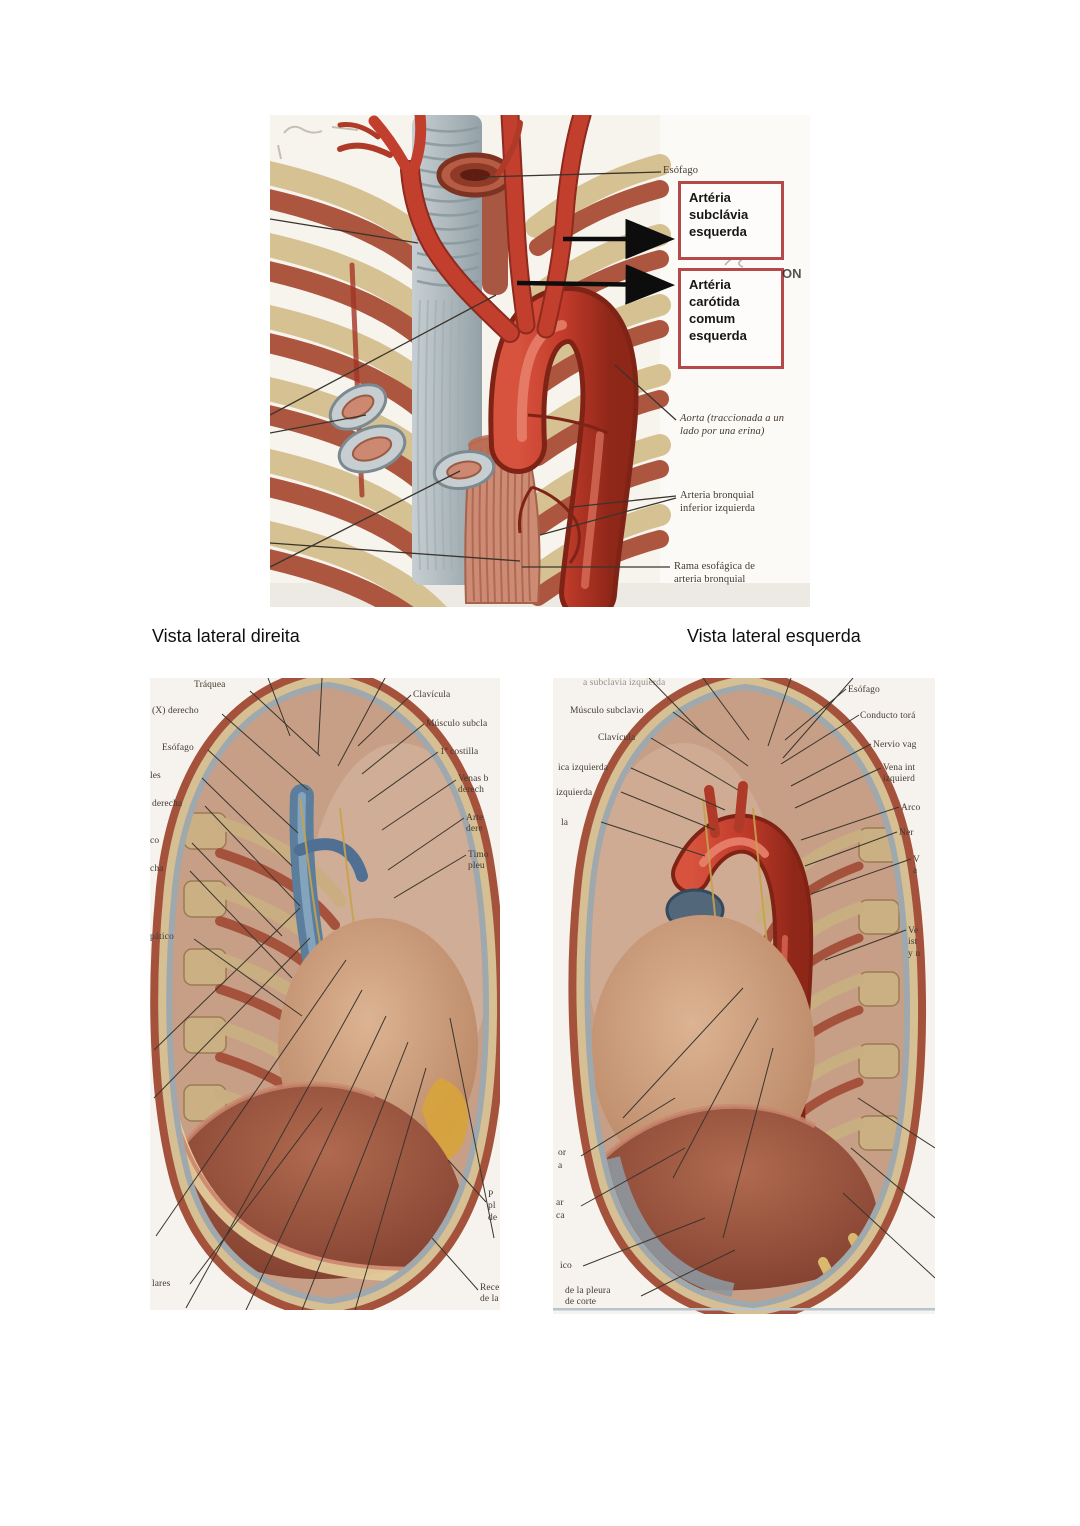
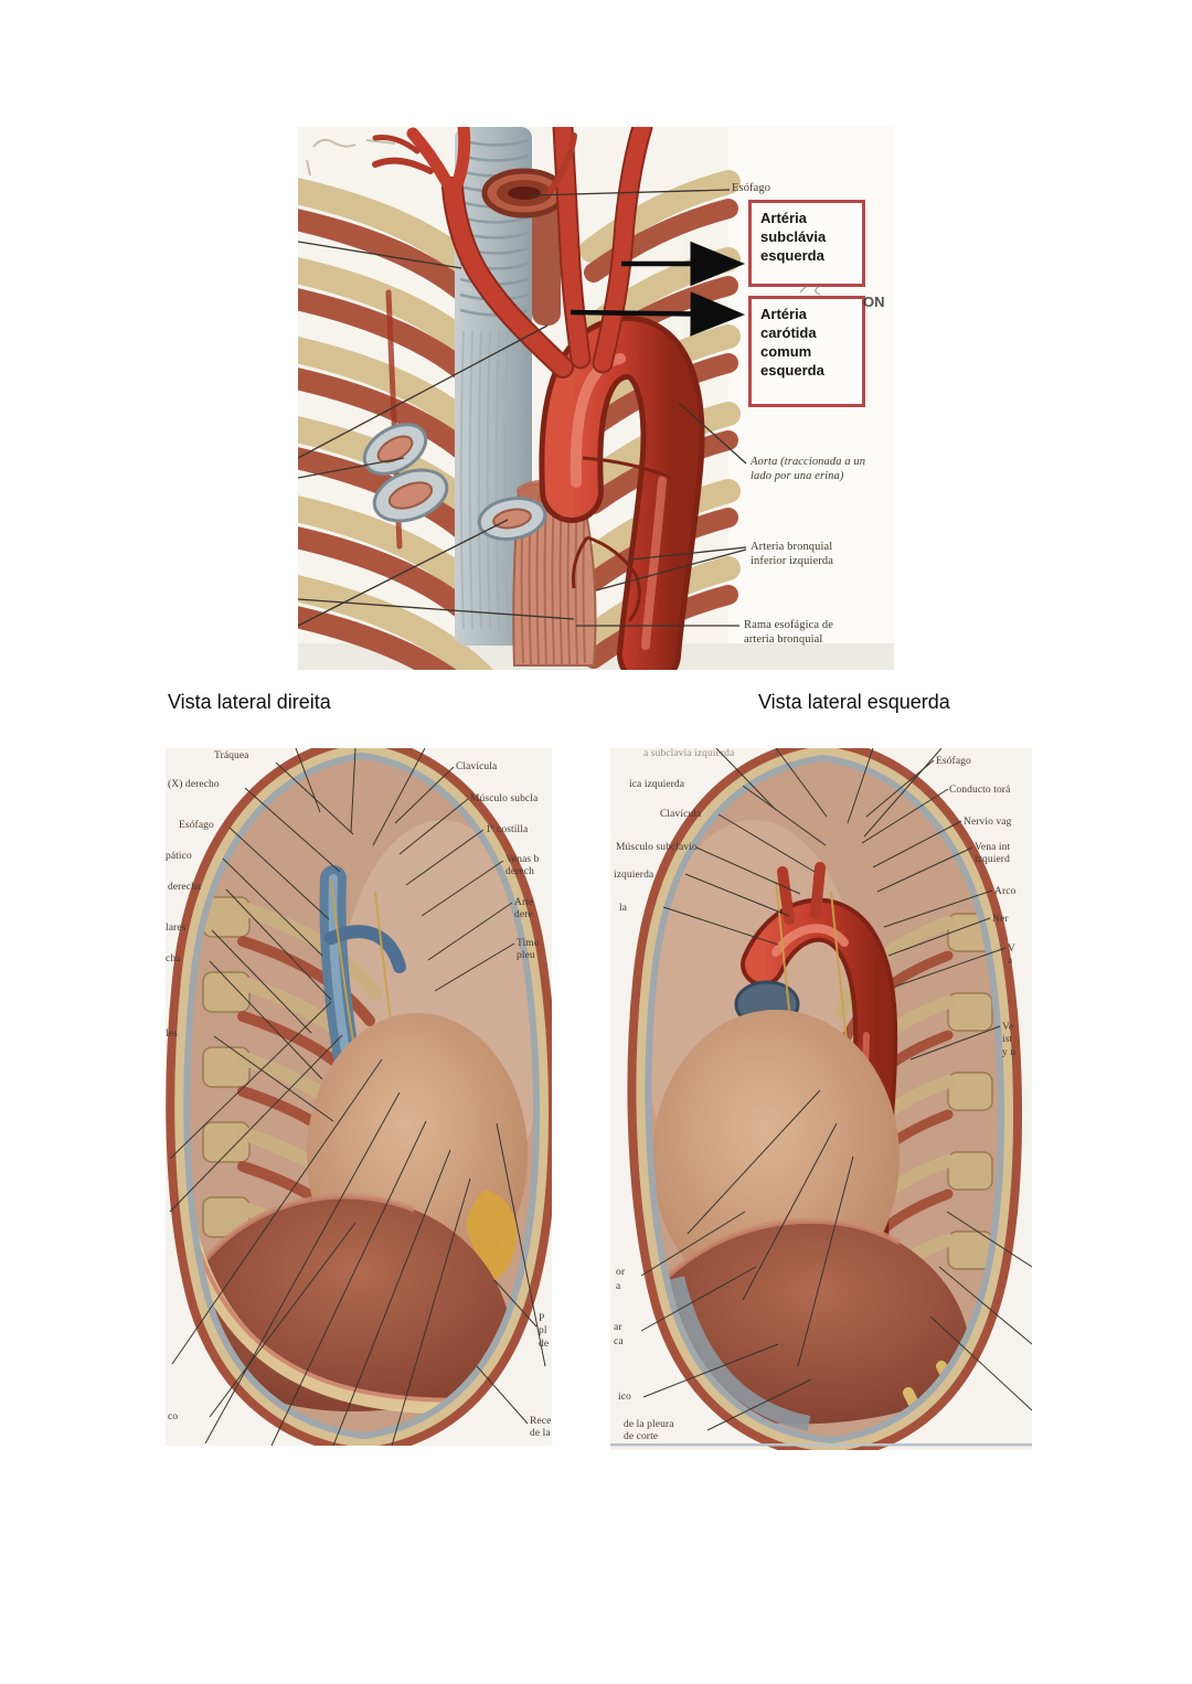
  Esófago
  Artéria
  subclávia
  esquerda
  Artéria
  carótida
  comum
  esquerda
  Aorta (traccionada a un
  lado por una erina)
  Arteria bronquial
  inferior izquierda
  Rama esofágica de
  arteria bronquial
  ON
  Vista lateral direita
  Vista lateral esquerda
  Tráquea
  (X) derecho
  Esófago
- les
+ pático
  derecha
- co
+ lares
  cha
- pático
+ les
- lares
+ co
  Clavícula
  Músculo subcla
  1ª costilla
  Venas b
  derech
  Arte
  dere
  Timo
  pleu
  P
  pl
  de
  Rece
  de la
  a subclavia izquierda
- Músculo subclavio
+ ica izquierda
  Clavícula
- ica izquierda
+ Músculo subclavio
  izquierda
  la
  or
  a
  ar
  ca
  ico
  de la pleura
  de corte
  Esófago
  Conducto torá
  Nervio vag
  Vena int
  izquierd
  Arco
  Ner
  V
  a
  Ve
  ist
  y n
